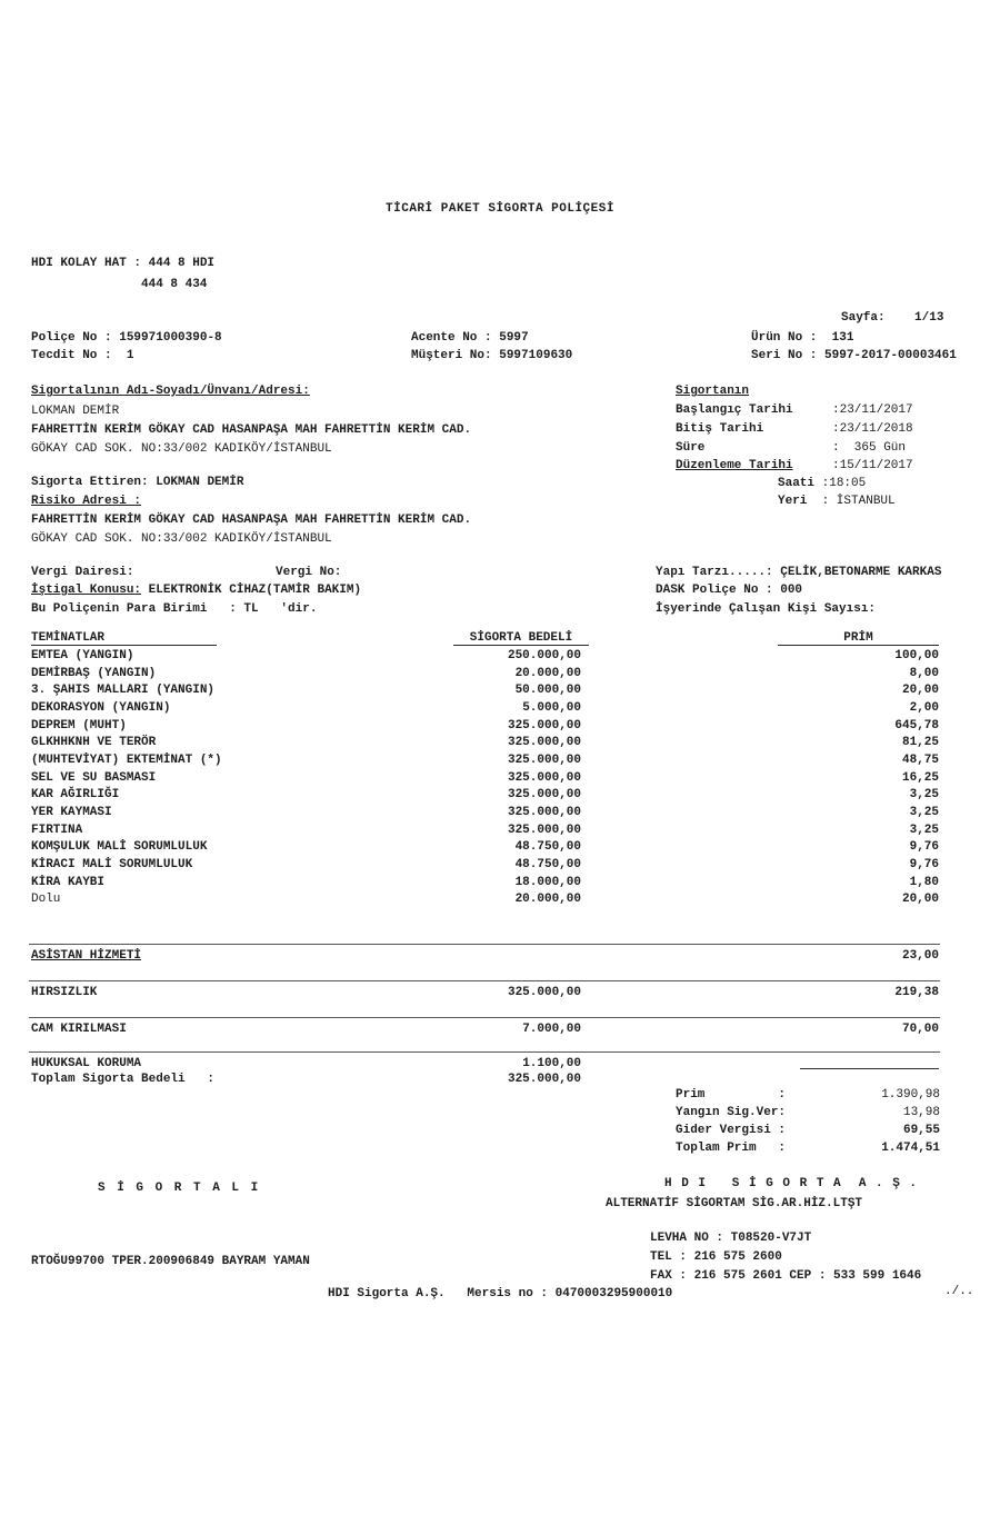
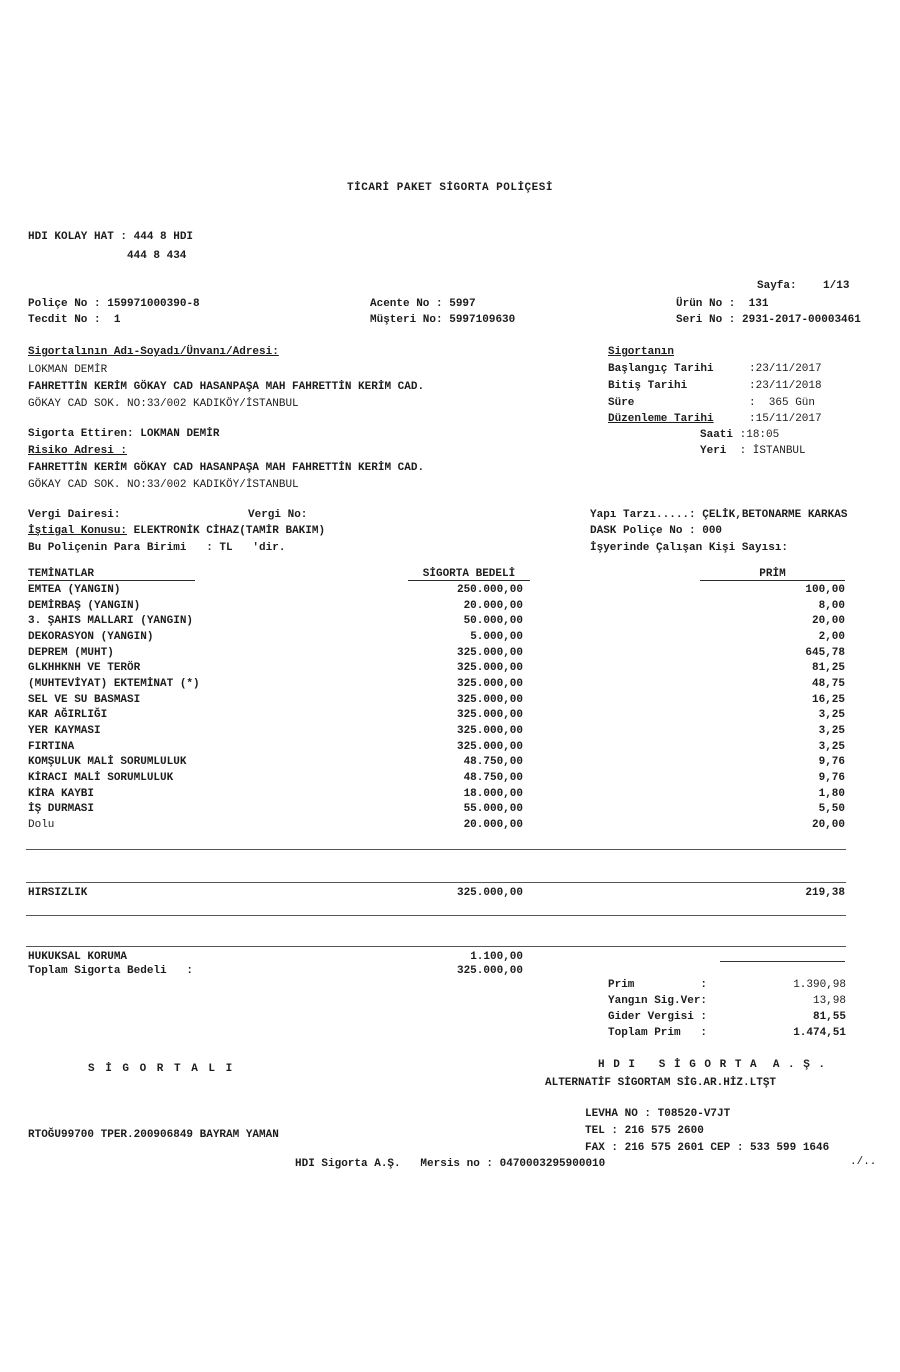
  TİCARİ PAKET SİGORTA POLİÇESİ
  HDI KOLAY HAT : 444 8 HDI
  444 8 434
  Sayfa: 1/13
  Poliçe No : 159971000390-8
  Tecdit No : 1
  Acente No : 5997
  Müşteri No: 5997109630
  Ürün No : 131
- Seri No : 5997-2017-00003461
+ Seri No : 2931-2017-00003461
  Sigortalının Adı-Soyadı/Ünvanı/Adresi:
  LOKMAN DEMİR
  FAHRETTİN KERİM GÖKAY CAD HASANPAŞA MAH FAHRETTİN KERİM CAD.
  GÖKAY CAD SOK. NO:33/002 KADIKÖY/İSTANBUL
  Sigorta Ettiren: LOKMAN DEMİR
  Risiko Adresi :
  FAHRETTİN KERİM GÖKAY CAD HASANPAŞA MAH FAHRETTİN KERİM CAD.
  GÖKAY CAD SOK. NO:33/002 KADIKÖY/İSTANBUL
  Sigortanın
  Başlangıç Tarihi :23/11/2017
  Bitiş Tarihi :23/11/2018
  Süre : 365 Gün
  Düzenleme Tarihi :15/11/2017
  Saati :18:05
  Yeri : İSTANBUL
  Vergi Dairesi:
  Vergi No:
  İştigal Konusu: ELEKTRONİK CİHAZ(TAMİR BAKIM)
  Bu Poliçenin Para Birimi : TL 'dir.
  Yapı Tarzı.....: ÇELİK,BETONARME KARKAS
  DASK Poliçe No : 000
  İşyerinde Çalışan Kişi Sayısı:
  TEMİNATLAR
  SİGORTA BEDELİ
  PRİM
  EMTEA (YANGIN)
  250.000,00
  100,00
  DEMİRBAŞ (YANGIN)
  20.000,00
  8,00
  3. ŞAHIS MALLARI (YANGIN)
  50.000,00
  20,00
  DEKORASYON (YANGIN)
  5.000,00
  2,00
  DEPREM (MUHT)
  325.000,00
  645,78
  GLKHHKNH VE TERÖR
  325.000,00
  81,25
  (MUHTEVİYAT) EKTEMİNAT (*)
  325.000,00
  48,75
  SEL VE SU BASMASI
  325.000,00
  16,25
  KAR AĞIRLIĞI
  325.000,00
  3,25
  YER KAYMASI
  325.000,00
  3,25
  FIRTINA
  325.000,00
  3,25
  KOMŞULUK MALİ SORUMLULUK
  48.750,00
  9,76
  KİRACI MALİ SORUMLULUK
  48.750,00
  9,76
  KİRA KAYBI
  18.000,00
  1,80
+ İŞ DURMASI
+ 55.000,00
+ 5,50
  Dolu
  20.000,00
  20,00
- ASİSTAN HİZMETİ
- 23,00
  HIRSIZLIK
  325.000,00
  219,38
- CAM KIRILMASI
- 7.000,00
- 70,00
  HUKUKSAL KORUMA
  1.100,00
  Toplam Sigorta Bedeli :
  325.000,00
  Prim :
  1.390,98
  Yangın Sig.Ver:
  13,98
  Gider Vergisi :
- 69,55
+ 81,55
  Toplam Prim :
  1.474,51
  S İ G O R T A L I
  H D I S İ G O R T A A . Ş .
  ALTERNATİF SİGORTAM SİG.AR.HİZ.LTŞT
  LEVHA NO : T08520-V7JT
  TEL : 216 575 2600
  FAX : 216 575 2601 CEP : 533 599 1646
  RTOĞU99700 TPER.200906849 BAYRAM YAMAN
  HDI Sigorta A.Ş. Mersis no : 0470003295900010
  ./..
